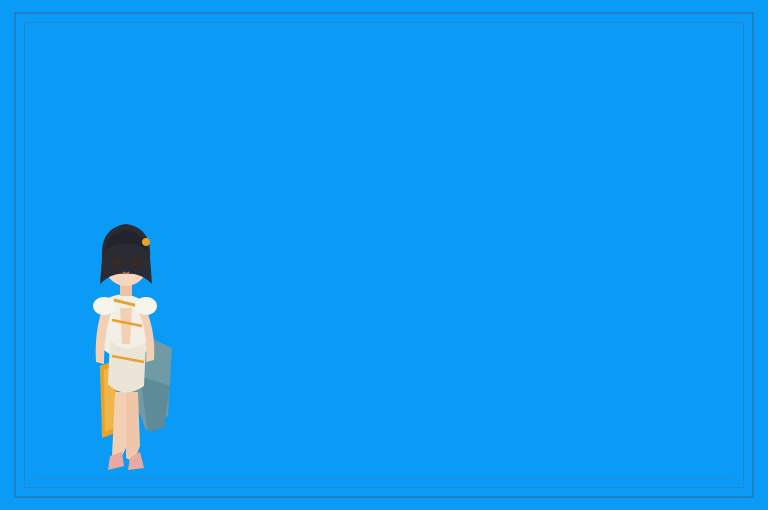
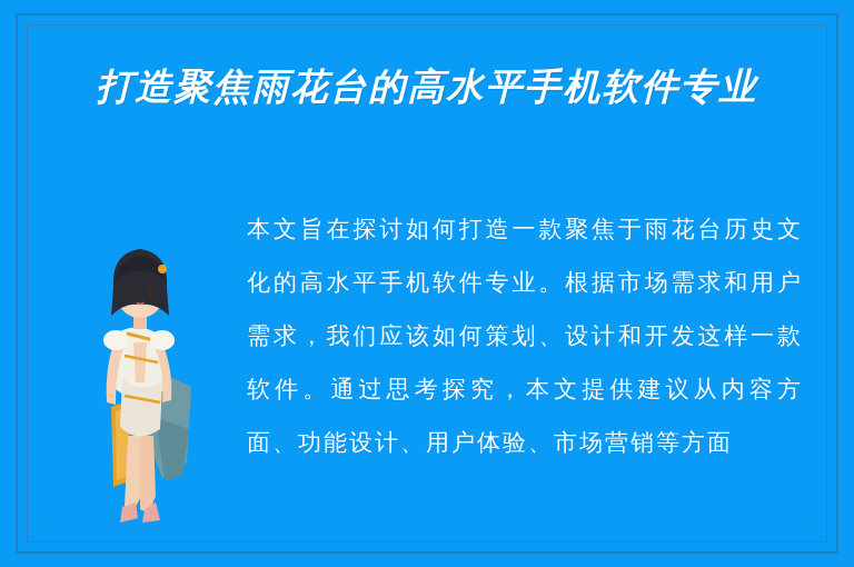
+ 打造聚焦雨花台的高水平手机软件专业
+ 本文旨在探讨如何打造一款聚焦于雨花台历史文化的高水平手机软件专业。根据市场需求和用户需求，我们应该如何策划、设计和开发这样一款软件。通过思考探究，本文提供建议从内容方面、功能设计、用户体验、市场营销等方面
